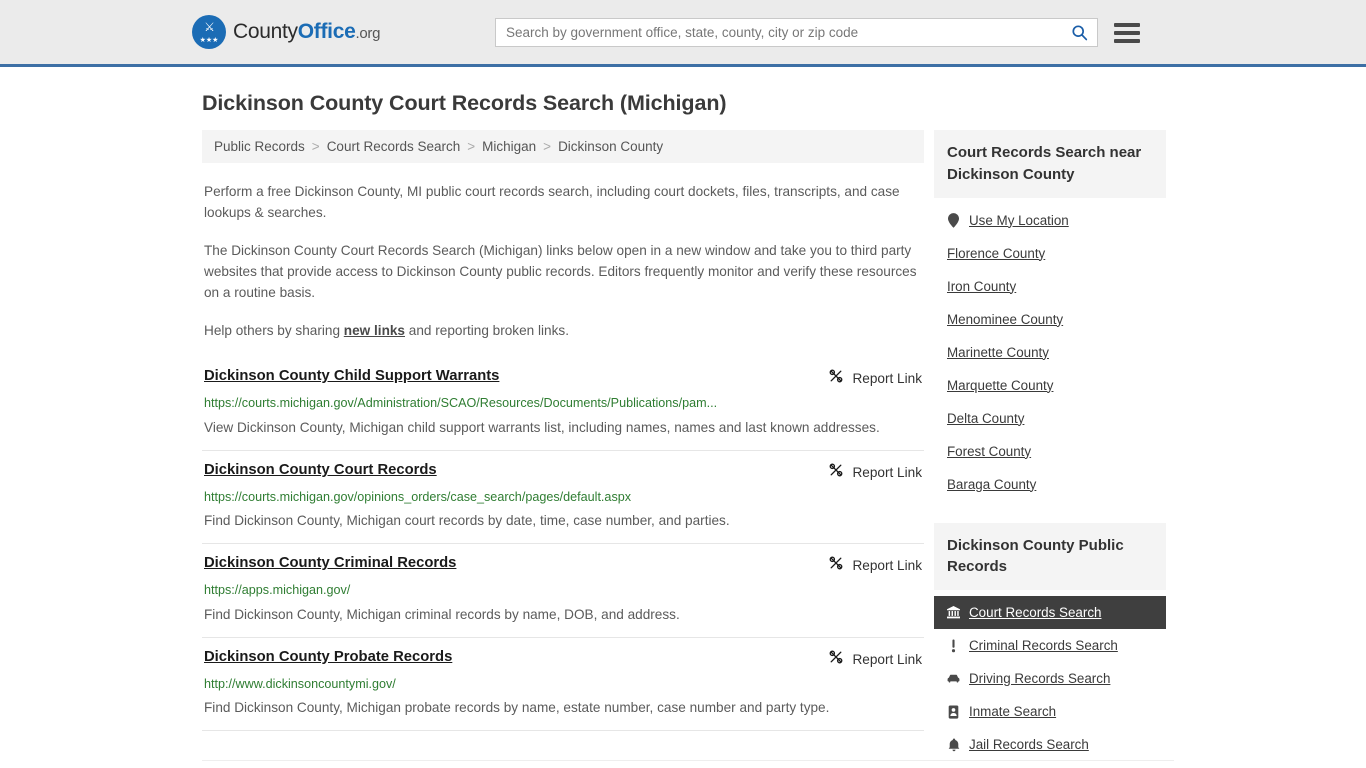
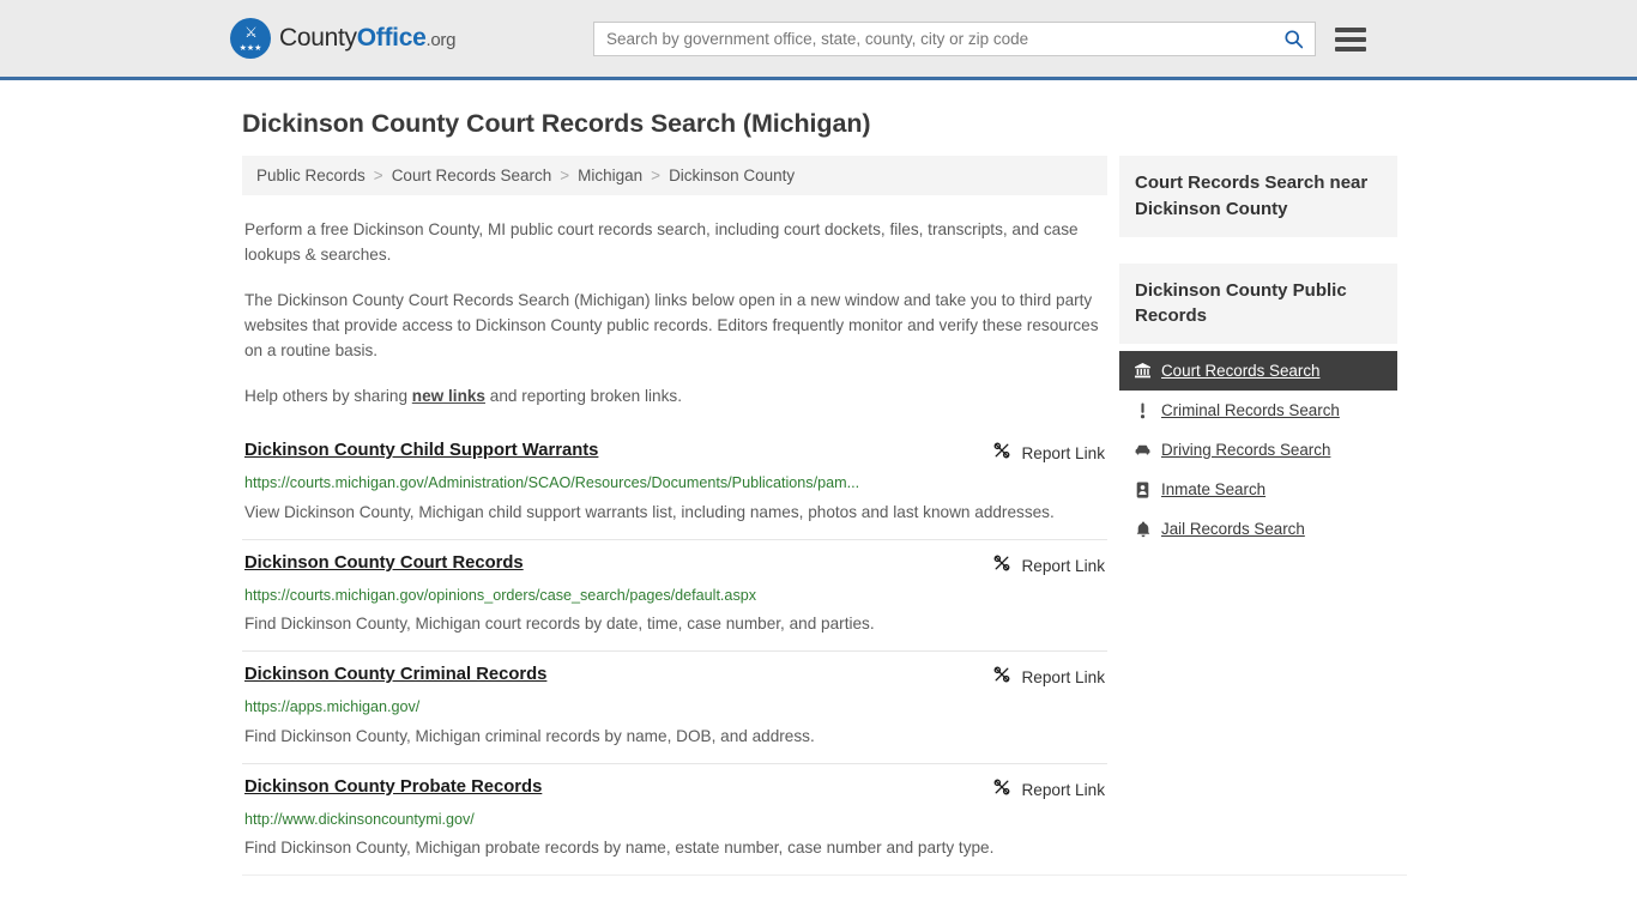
  ⚔
  CountyOffice.org
  Search by government office, state, county, city or zip code
  Dickinson County Court Records Search (Michigan)
  Public Records
  >
  Court Records Search
  >
  Michigan
  >
  Dickinson County
  Perform a free Dickinson County, MI public court records search, including court dockets, files, transcripts, and case lookups & searches.
  The Dickinson County Court Records Search (Michigan) links below open in a new window and take you to third party websites that provide access to Dickinson County public records. Editors frequently monitor and verify these resources on a routine basis.
  Help others by sharing new links and reporting broken links.
  Dickinson County Child Support Warrants
  Report Link
  https://courts.michigan.gov/Administration/SCAO/Resources/Documents/Publications/pam...
- View Dickinson County, Michigan child support warrants list, including names, names and last known addresses.
+ View Dickinson County, Michigan child support warrants list, including names, photos and last known addresses.
  Dickinson County Court Records
  Report Link
  https://courts.michigan.gov/opinions_orders/case_search/pages/default.aspx
  Find Dickinson County, Michigan court records by date, time, case number, and parties.
  Dickinson County Criminal Records
  Report Link
  https://apps.michigan.gov/
  Find Dickinson County, Michigan criminal records by name, DOB, and address.
  Dickinson County Probate Records
  Report Link
  http://www.dickinsoncountymi.gov/
  Find Dickinson County, Michigan probate records by name, estate number, case number and party type.
  Court Records Search near Dickinson County
- Use My Location
- Florence County
- Iron County
- Menominee County
- Marinette County
- Marquette County
- Delta County
- Forest County
- Baraga County
  Dickinson County Public Records
  Court Records Search
  Criminal Records Search
  Driving Records Search
  Inmate Search
  Jail Records Search
